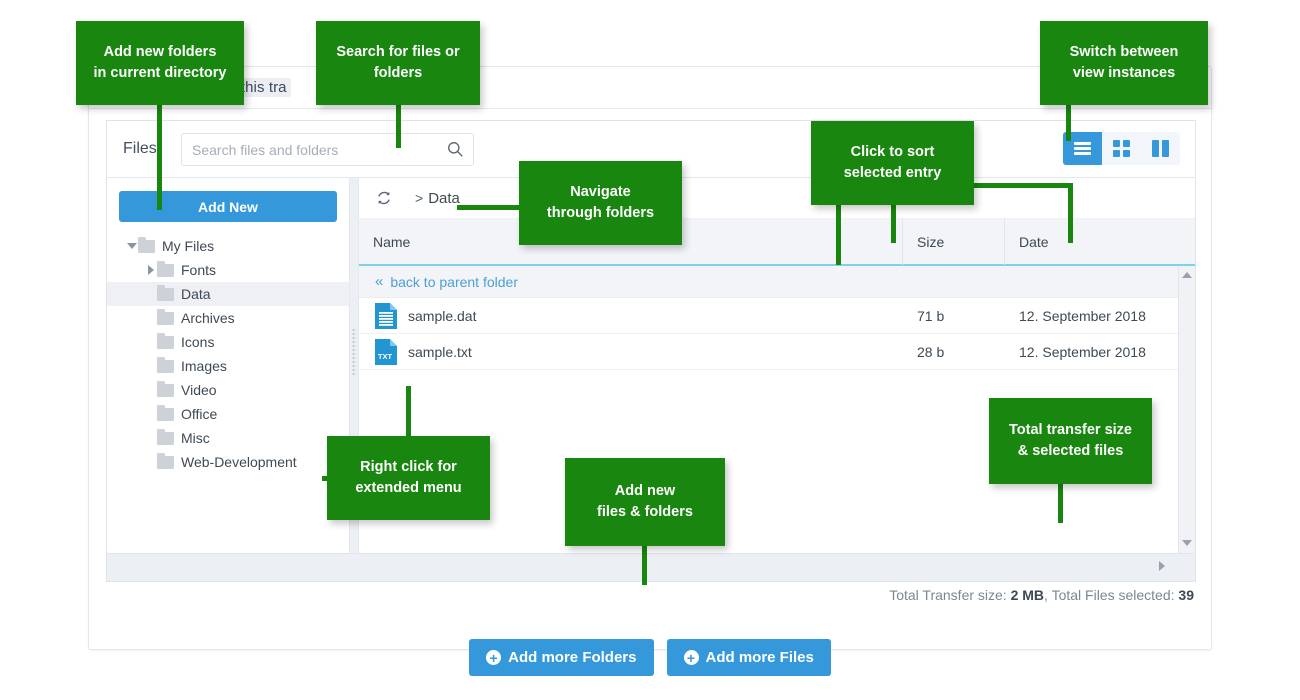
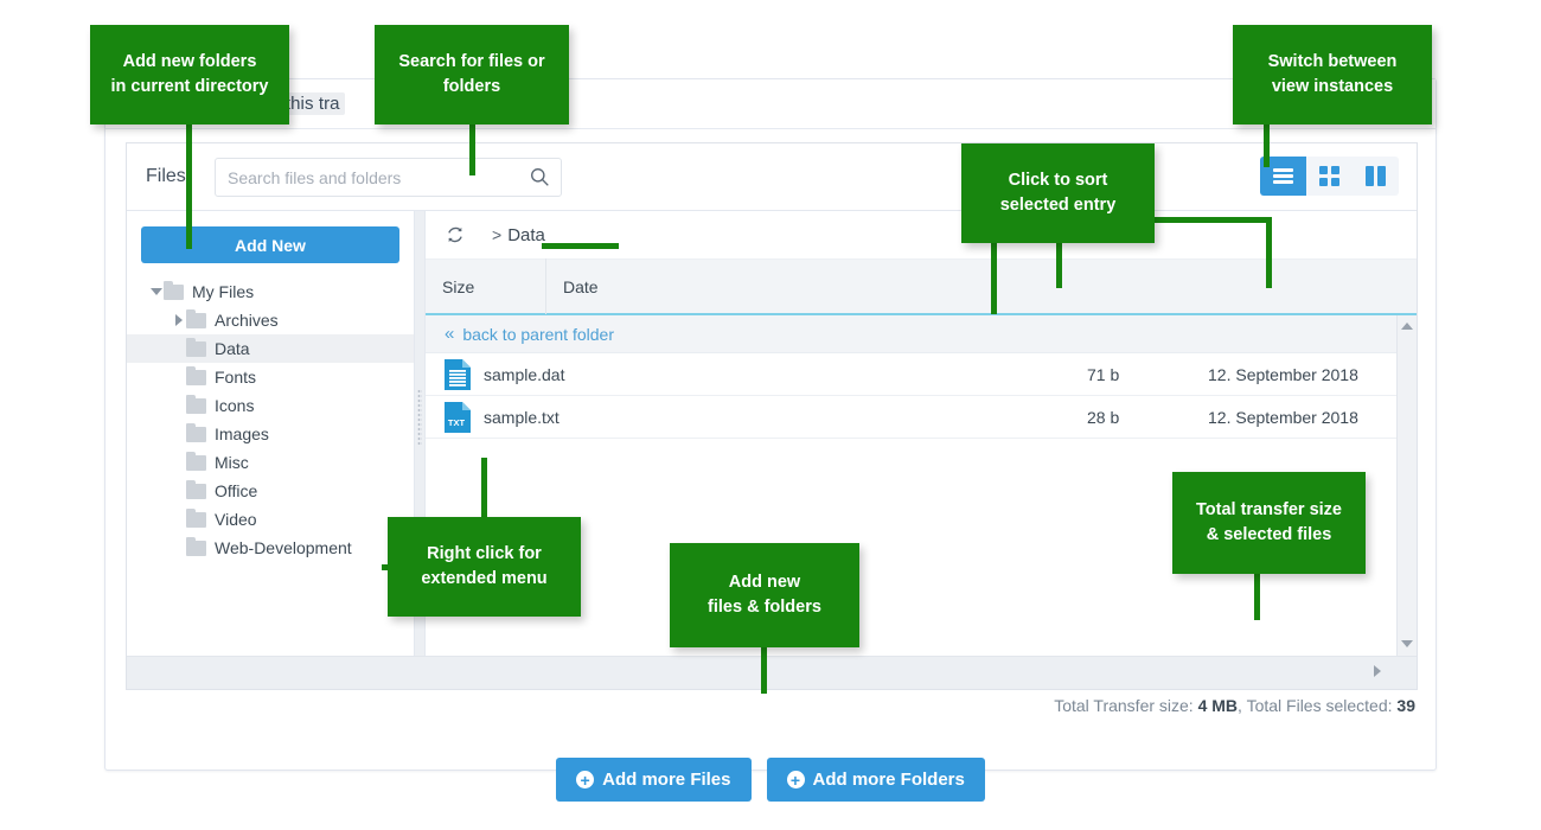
  Files
  Search files and folders
  Add New
  My Files
- Fonts
+ Archives
  Data
- Archives
+ Fonts
  Icons
  Images
- Video
+ Misc
  Office
- Misc
+ Video
  Web-Development
  >
  Data
- Name
  Size
  Date
  «
  back to parent folder
  sample.dat
  71 b
  12. September 2018
  TXT
  sample.txt
  28 b
  12. September 2018
- Total Transfer size: 2 MB, Total Files selected: 39
+ Total Transfer size: 4 MB, Total Files selected: 39
  +
- Add more Folders
+ Add more Files
  +
- Add more Files
+ Add more Folders
  Add new folders
  in current directory
  Search for files or
  folders
  Switch between
  view instances
  Click to sort
  selected entry
- Navigate
- through folders
  Right click for
  extended menu
  Add new
  files & folders
  Total transfer size
  & selected files
